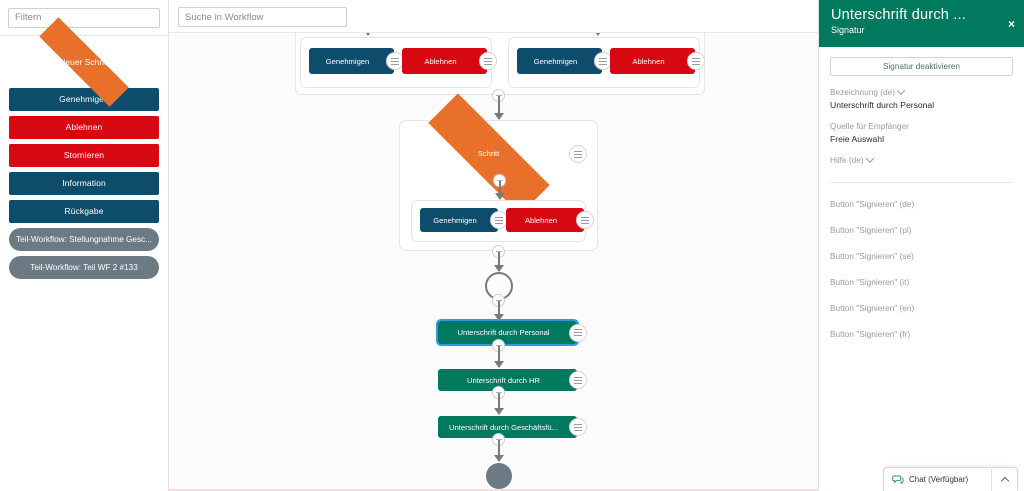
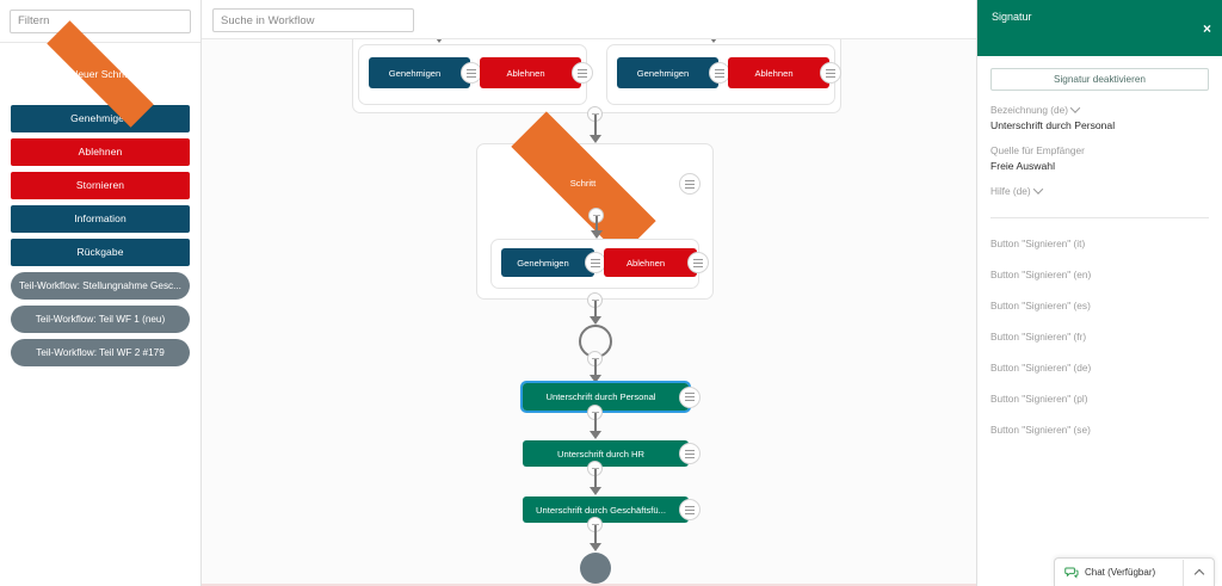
  Filtern
  Neuer Schritt
  Genehmig
  Ablehnen
  Stornieren
  Information
  Rückgabe
  Teil-Workflow: Stellungnahme Gesc...
+ Teil-Workflow: Teil WF 1 (neu)
- Teil-Workflow: Teil WF 2 #133
+ Teil-Workflow: Teil WF 2 #179
  Suche in Workflow
  Genehmigen
  Ablehnen
  Genehmigen
  Ablehnen
  Schritt
  Genehmigen
  Ablehnen
  Unterschrift durch Personal
  Unterschrift durch HR
  Unterschrift durch Geschäftsfü...
- Unterschrift durch ...
  Signatur
  ×
  Signatur deaktivieren
  Bezeichnung (de)
  Unterschrift durch Personal
  Quelle für Empfänger
  Freie Auswahl
  Hilfe (de)
- Button "Signieren" (de)
+ Button "Signieren" (it)
- Button "Signieren" (pl)
+ Button "Signieren" (en)
+ Button "Signieren" (es)
- Button "Signieren" (se)
+ Button "Signieren" (fr)
- Button "Signieren" (it)
+ Button "Signieren" (de)
- Button "Signieren" (en)
+ Button "Signieren" (pl)
- Button "Signieren" (fr)
+ Button "Signieren" (se)
  Chat (Verfügbar)
